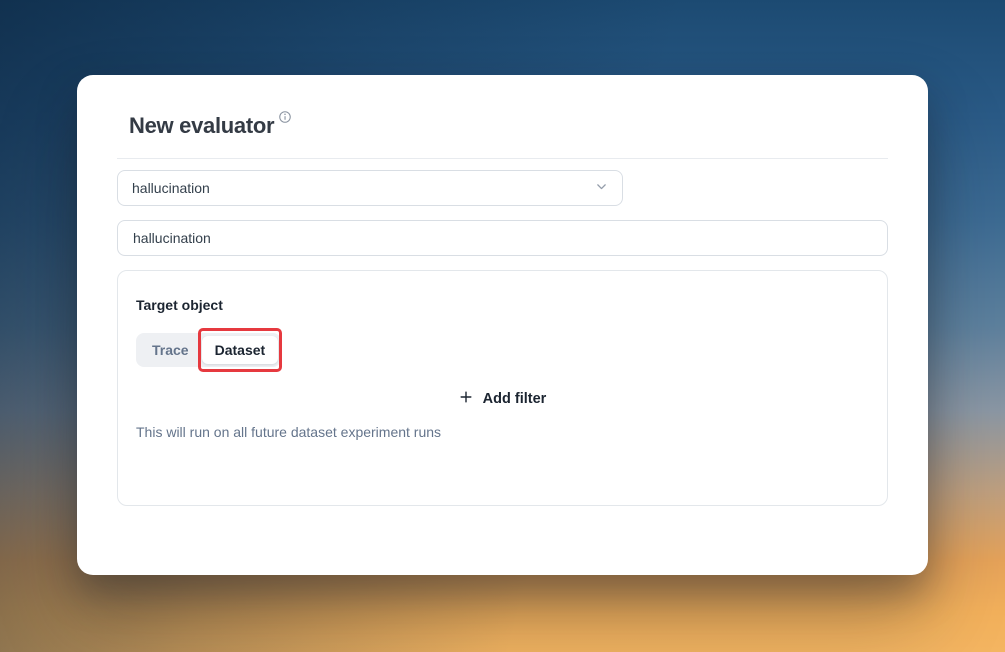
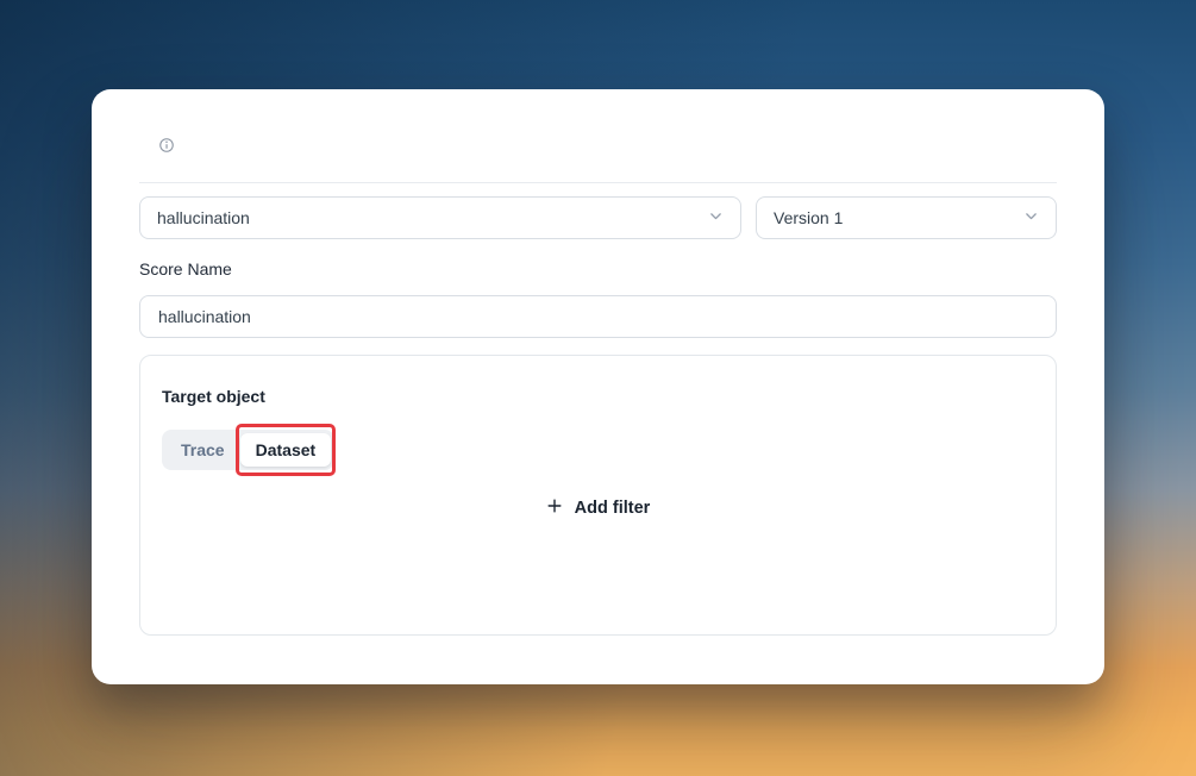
- New evaluator
  hallucination
+ Version 1
+ Score Name
  hallucination
  Target object
  Trace
  Dataset
  Add filter
- This will run on all future dataset experiment runs
